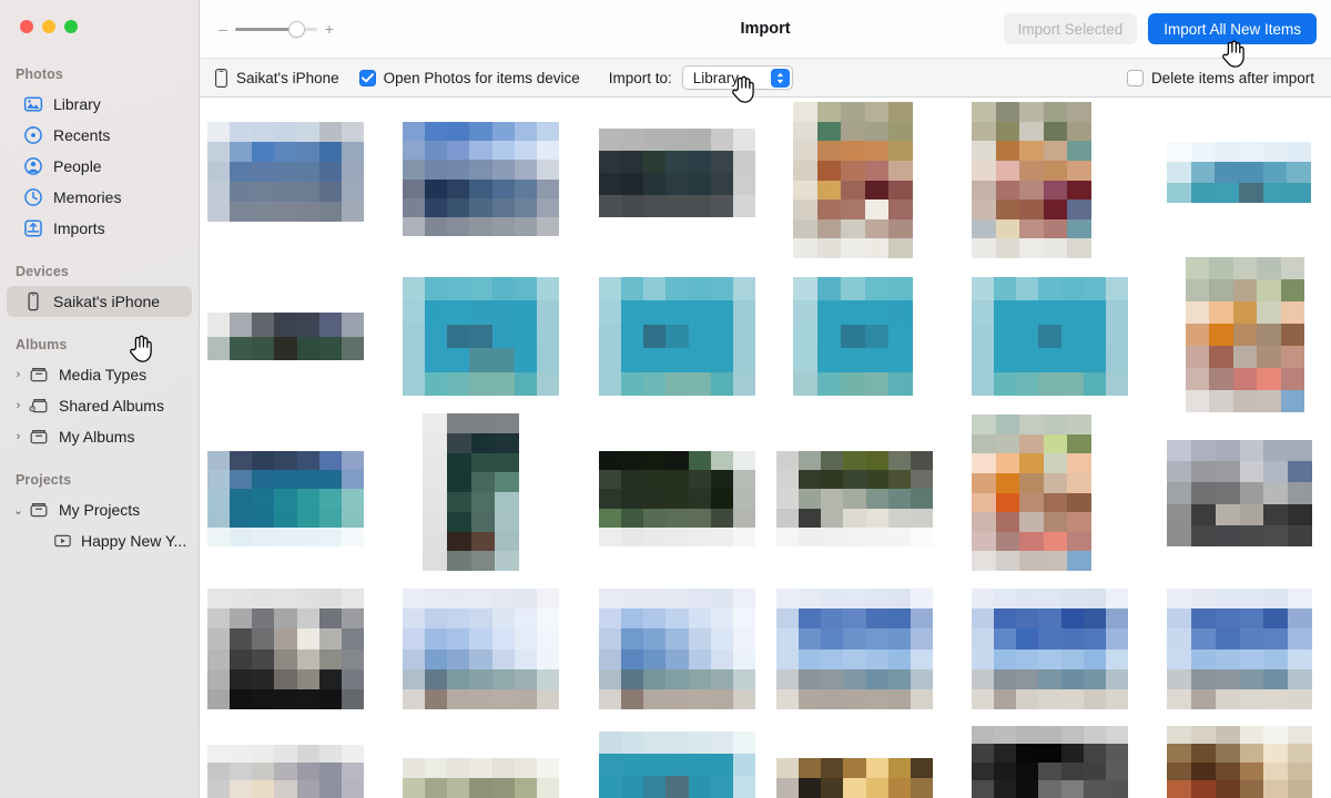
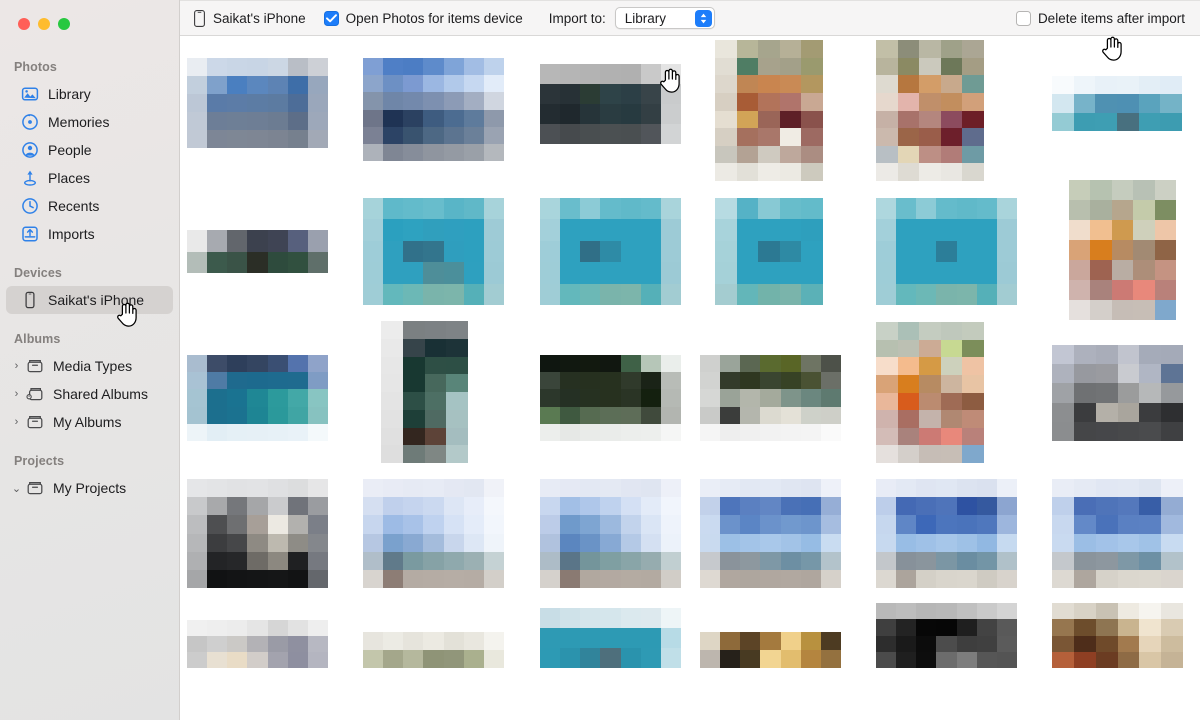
  Photos
  Library
- Recents
+ Memories
  People
+ Places
- Memories
+ Recents
  Imports
  Devices
  Saikat's iPhone
  Albums
  ›
  Media Types
  ›
  Shared Albums
  ›
  My Albums
  Projects
  ⌄
  My Projects
- Happy New Y...
- –
- +
- Import
- Import Selected
- Import All New Items
  Saikat's iPhone
  Open Photos for items device
  Import to:
  Library
  Delete items after import
